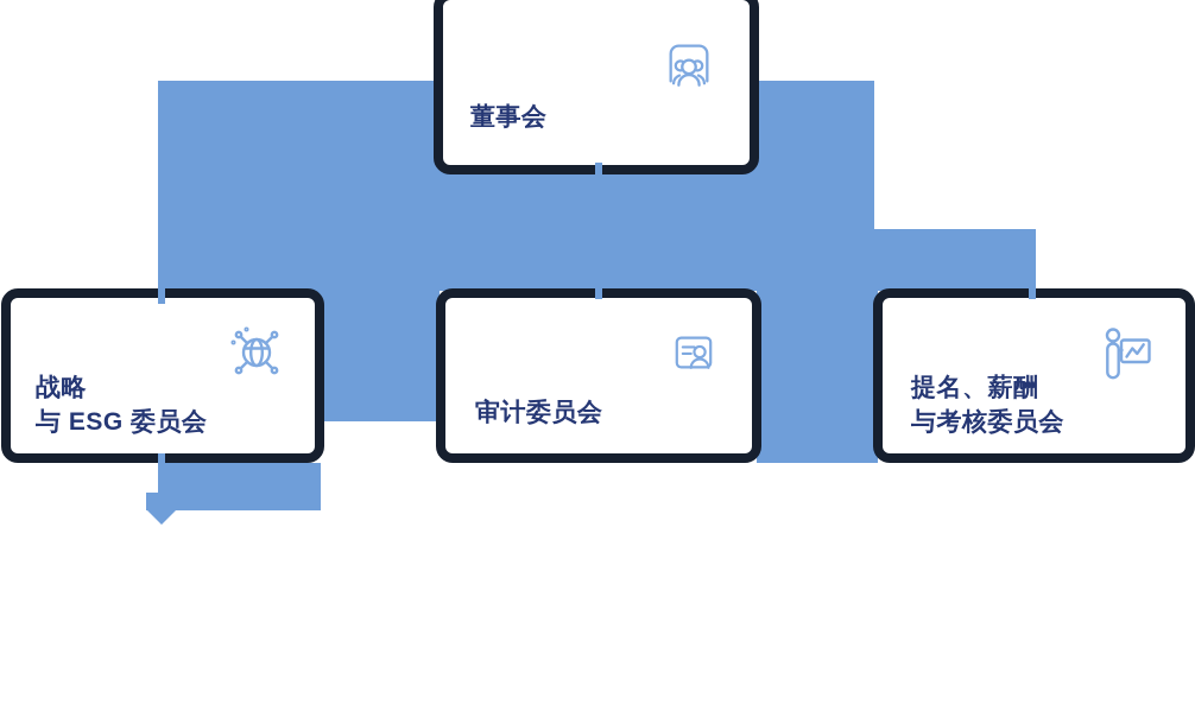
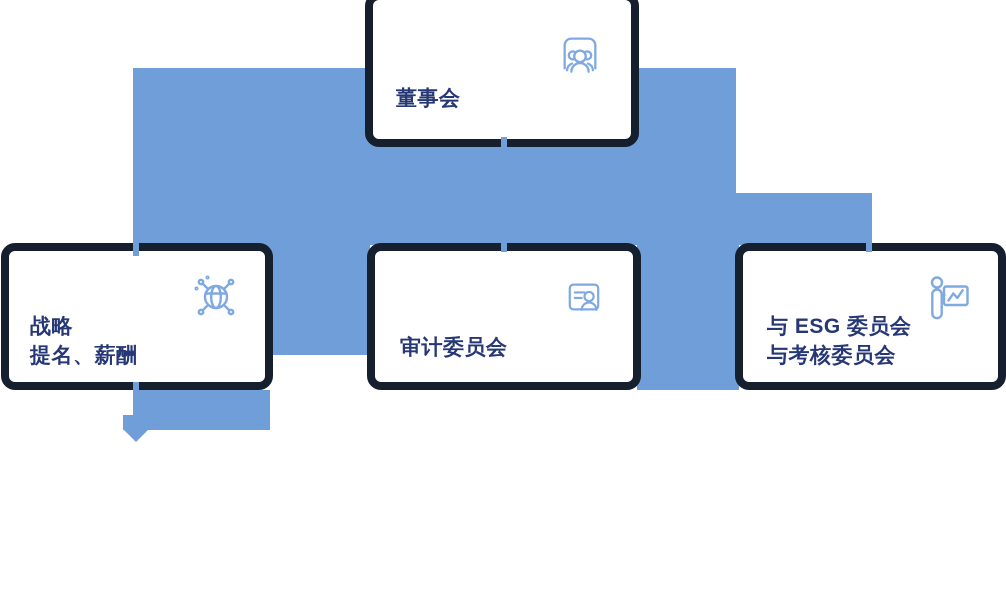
  董事会
  战略
- 与 ESG 委员会
+ 提名、薪酬
  审计委员会
- 提名、薪酬
+ 与 ESG 委员会
  与考核委员会
